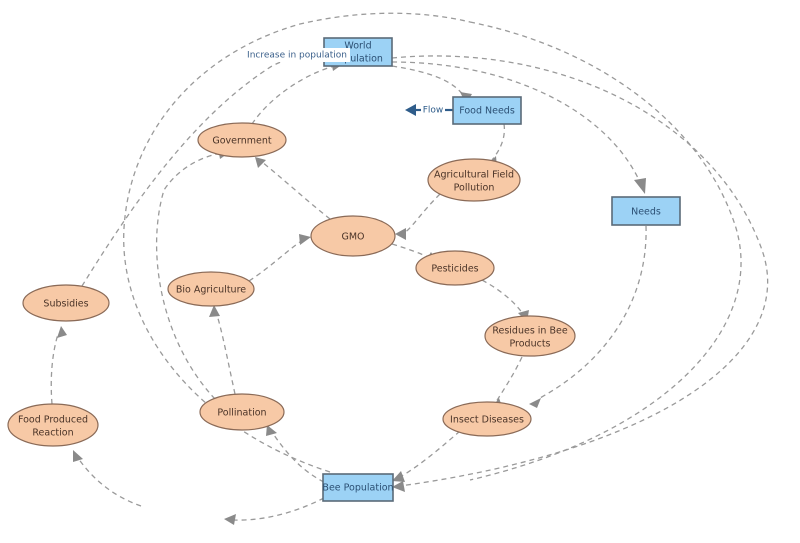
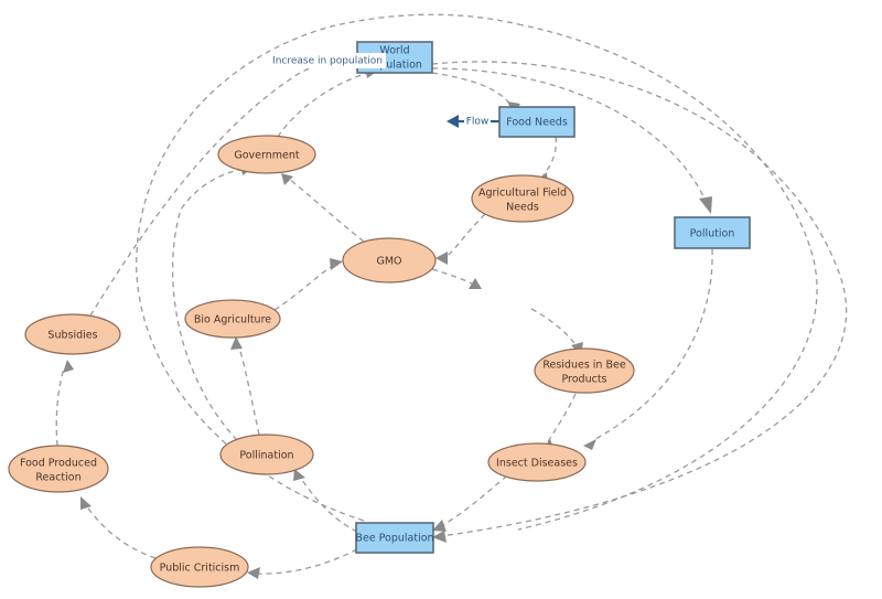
  World
  ulation
  Flow
  Food Needs
- Needs
+ Pollution
  Bee Population
  Government
  Agricultural Field
- Pollution
+ Needs
  GMO
- Pesticides
  Bio Agriculture
  Subsidies
  Residues in Bee
  Products
  Pollination
  Insect Diseases
  Food Produced
  Reaction
+ Public Criticism
  Increase in population
